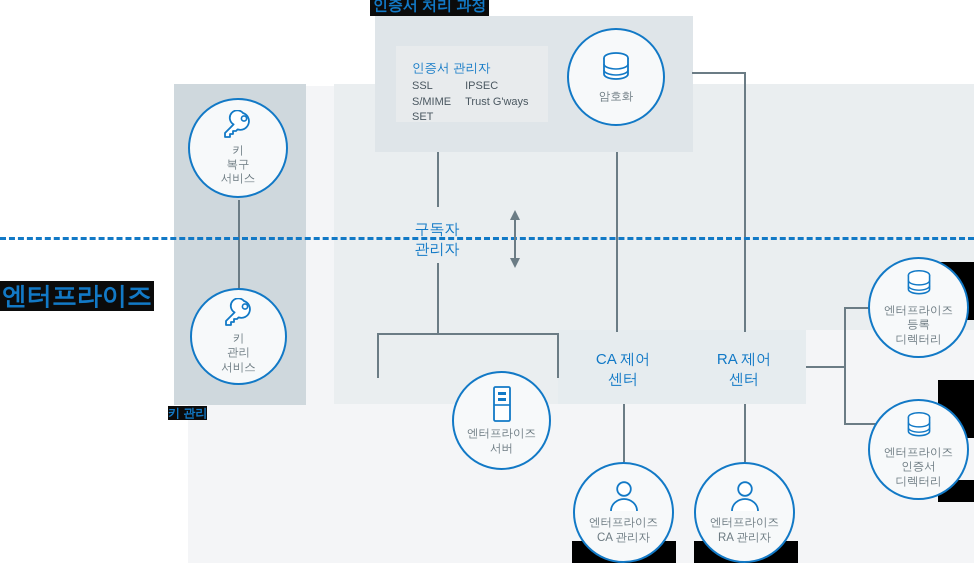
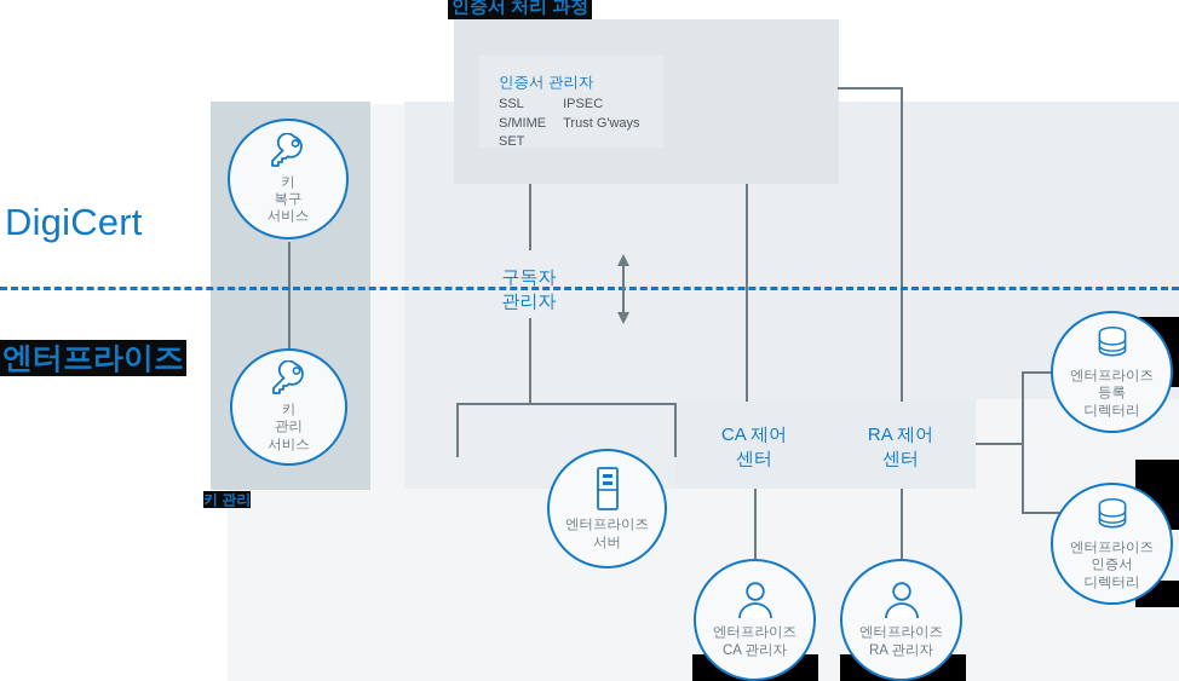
+ DigiCert
  엔터프라이즈
  인증서 처리 과정
  키 관리
  인증서 관리자
  SSL
  S/MIME
  SET
  IPSEC
  Trust G'ways
  구독자
  관리자
  CA 제어
  센터
  RA 제어
  센터
  키
  복구
  서비스
  키
  관리
  서비스
- 암호화
  엔터프라이즈
  서버
  엔터프라이즈
  CA 관리자
  엔터프라이즈
  RA 관리자
  엔터프라이즈
  등록
  디렉터리
  엔터프라이즈
  인증서
  디렉터리
